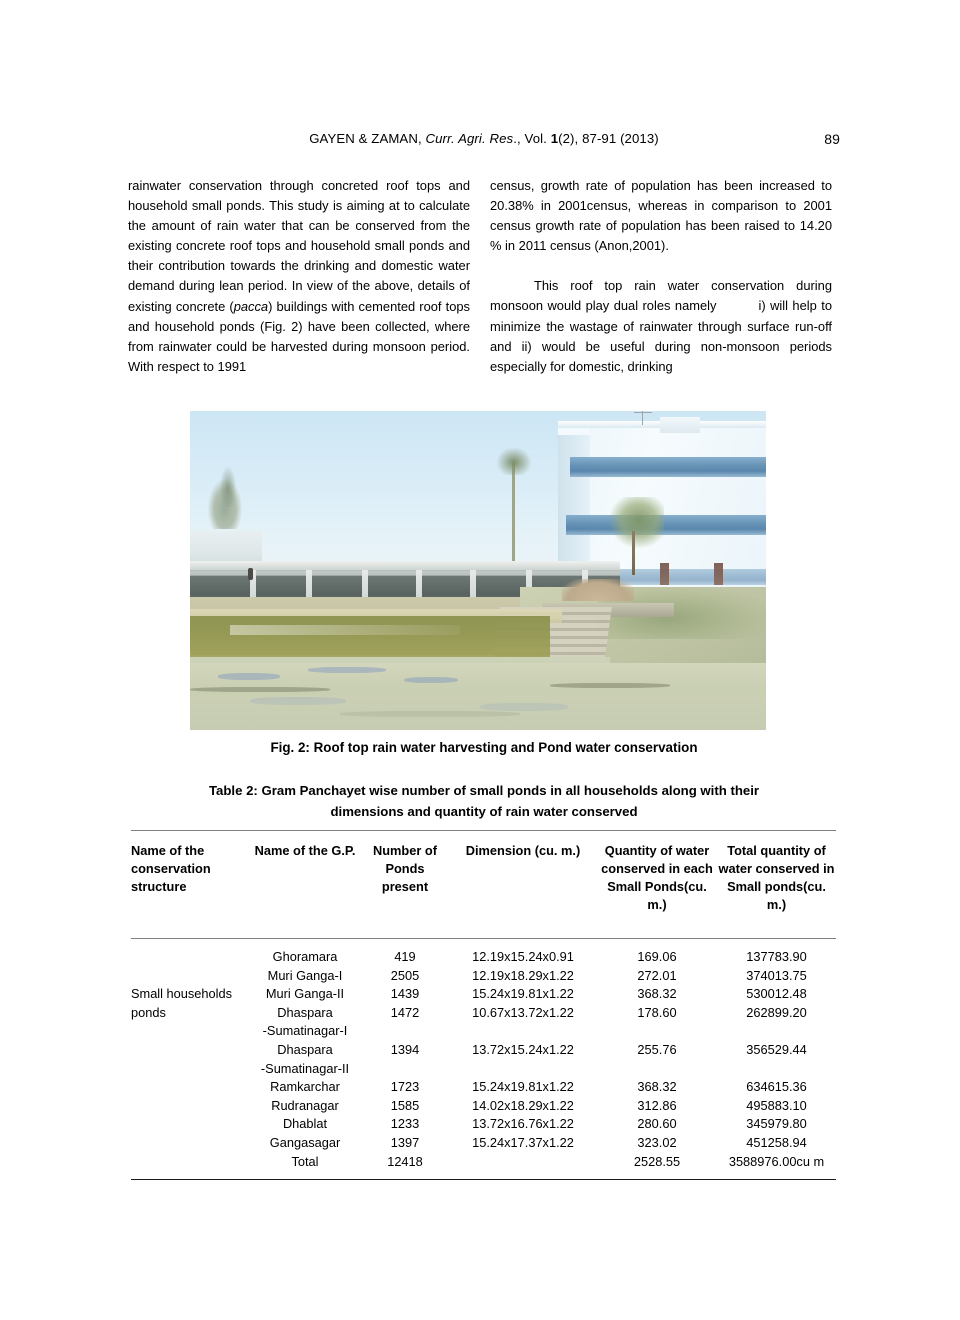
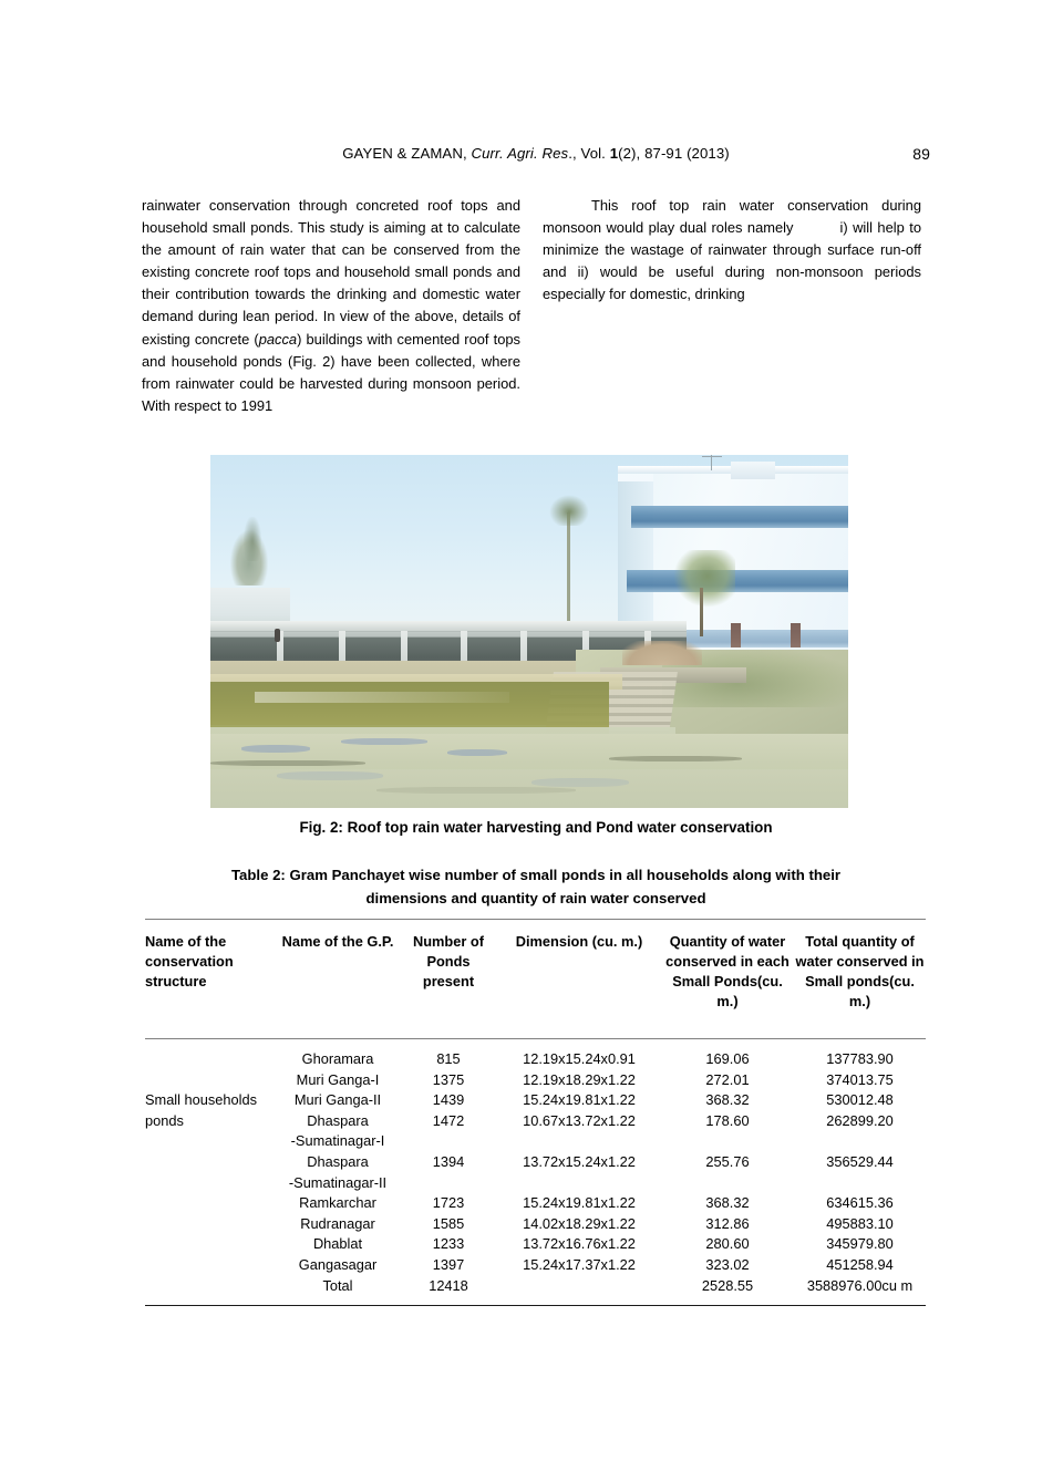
  GAYEN & ZAMAN, Curr. Agri. Res., Vol. 1(2), 87-91 (2013)
  89
  rainwater conservation through concreted roof tops and household small ponds. This study is aiming at to calculate the amount of rain water that can be conserved from the existing concrete roof tops and household small ponds and their contribution towards the drinking and domestic water demand during lean period. In view of the above, details of existing concrete (pacca) buildings with cemented roof tops and household ponds (Fig. 2) have been collected, where from rainwater could be harvested during monsoon period. With respect to 1991
- census, growth rate of population has been increased to 20.38% in 2001census, whereas in comparison to 2001 census growth rate of population has been raised to 14.20 % in 2011 census (Anon,2001).
  This roof top rain water conservation during monsoon would play dual roles namely i) will help to minimize the wastage of rainwater through surface run-off and ii) would be useful during non-monsoon periods especially for domestic, drinking
  Fig. 2: Roof top rain water harvesting and Pond water conservation
  Table 2: Gram Panchayet wise number of small ponds in all households along with their
  dimensions and quantity of rain water conserved
  Name of the conservation structure	Name of the G.P.	Number of Ponds present	Dimension (cu. m.)	Quantity of water conserved in each Small Ponds(cu. m.)	Total quantity of water conserved in Small ponds(cu. m.)
- 	Ghoramara	419	12.19x15.24x0.91	169.06	137783.90
+ 	Ghoramara	815	12.19x15.24x0.91	169.06	137783.90
- 	Muri Ganga-I	2505	12.19x18.29x1.22	272.01	374013.75
+ 	Muri Ganga-I	1375	12.19x18.29x1.22	272.01	374013.75
  Small households ponds	Muri Ganga-II	1439	15.24x19.81x1.22	368.32	530012.48
  Dhaspara	1472	10.67x13.72x1.22	178.60	262899.20
  -Sumatinagar-I
  	Dhaspara	1394	13.72x15.24x1.22	255.76	356529.44
  	-Sumatinagar-II
  	Ramkarchar	1723	15.24x19.81x1.22	368.32	634615.36
  	Rudranagar	1585	14.02x18.29x1.22	312.86	495883.10
  	Dhablat	1233	13.72x16.76x1.22	280.60	345979.80
  	Gangasagar	1397	15.24x17.37x1.22	323.02	451258.94
  	Total	12418		2528.55	3588976.00cu m
